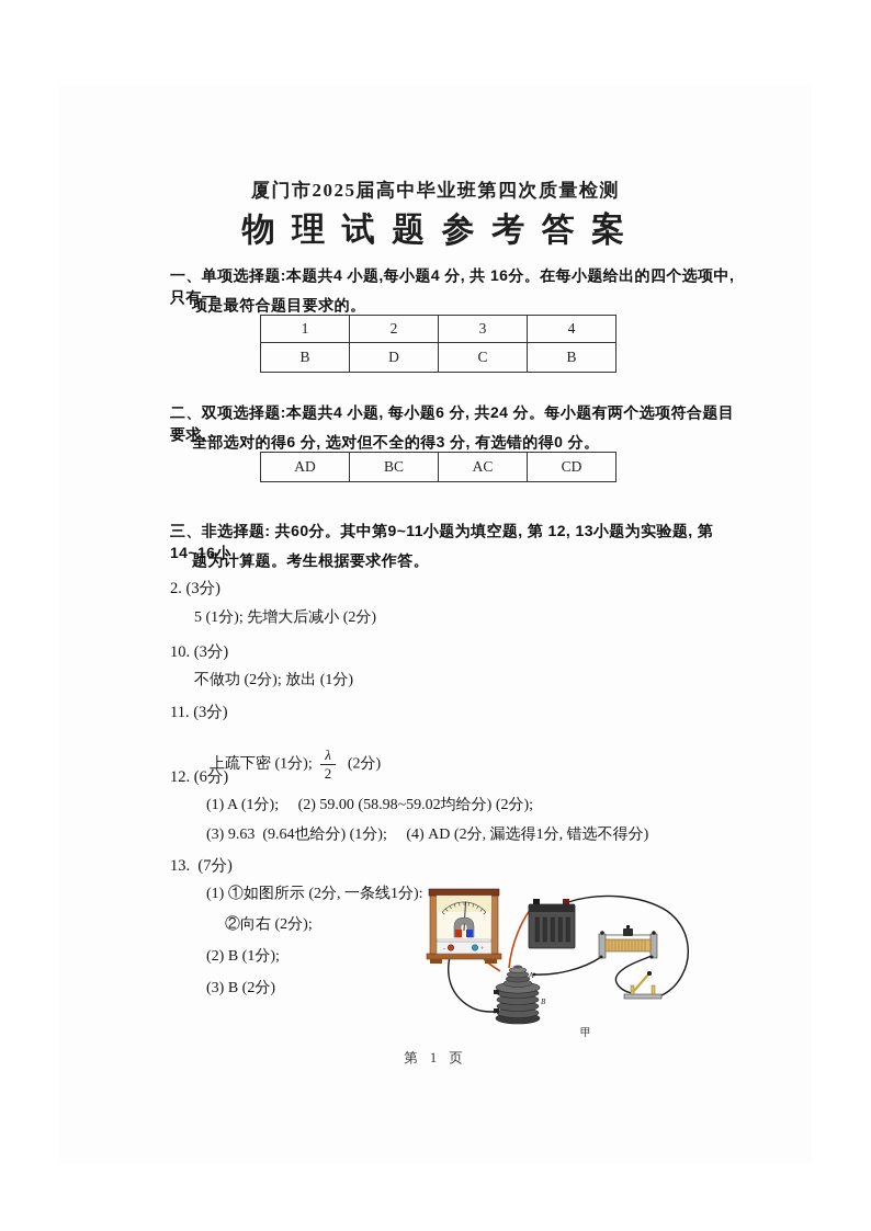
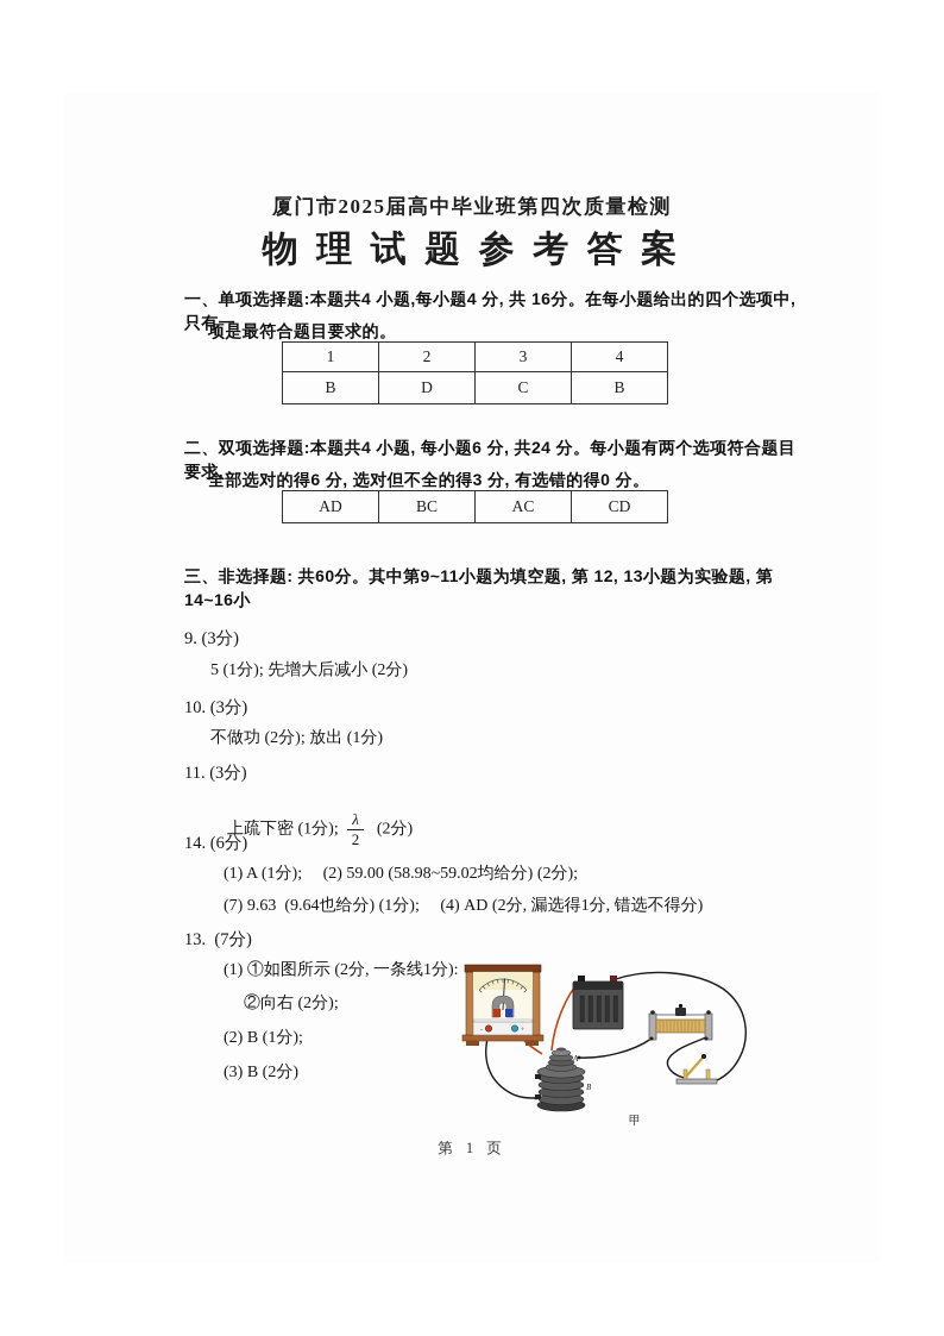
  厦门市2025届高中毕业班第四次质量检测
  物 理 试 题 参 考 答 案
  一、单项选择题:本题共4 小题,每小题4 分, 共 16分。在每小题给出的四个选项中, 只有一
  项是最符合题目要求的。
  1	2	3	4
  B	D	C	B
  二、双项选择题:本题共4 小题, 每小题6 分, 共24 分。每小题有两个选项符合题目要求,
  全部选对的得6 分, 选对但不全的得3 分, 有选错的得0 分。
  AD	BC	AC	CD
  三、非选择题: 共60分。其中第9~11小题为填空题, 第 12, 13小题为实验题, 第14~16小
- 题为计算题。考生根据要求作答。
- 2. (3分)
+ 9. (3分)
  5 (1分); 先增大后减小 (2分)
  10. (3分)
  不做功 (2分); 放出 (1分)
  11. (3分)
  上疏下密 (1分);
  λ
  2
  (2分)
- 12. (6分)
+ 14. (6分)
  (1) A (1分); (2) 59.00 (58.98~59.02均给分) (2分);
- (3) 9.63 (9.64也给分) (1分); (4) AD (2分, 漏选得1分, 错选不得分)
+ (7) 9.63 (9.64也给分) (1分); (4) AD (2分, 漏选得1分, 错选不得分)
  13. (7分)
  (1) ①如图所示 (2分, 一条线1分):
  ②向右 (2分);
  (2) B (1分);
  (3) B (2分)
  A
  B
  甲
  第 1 页
